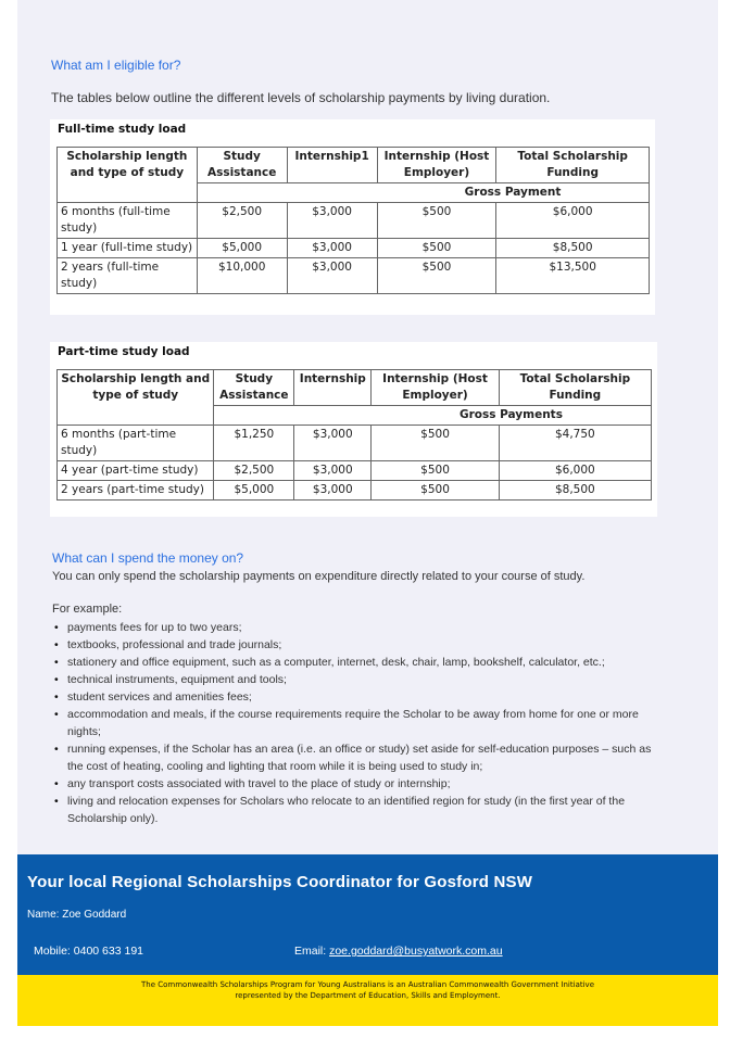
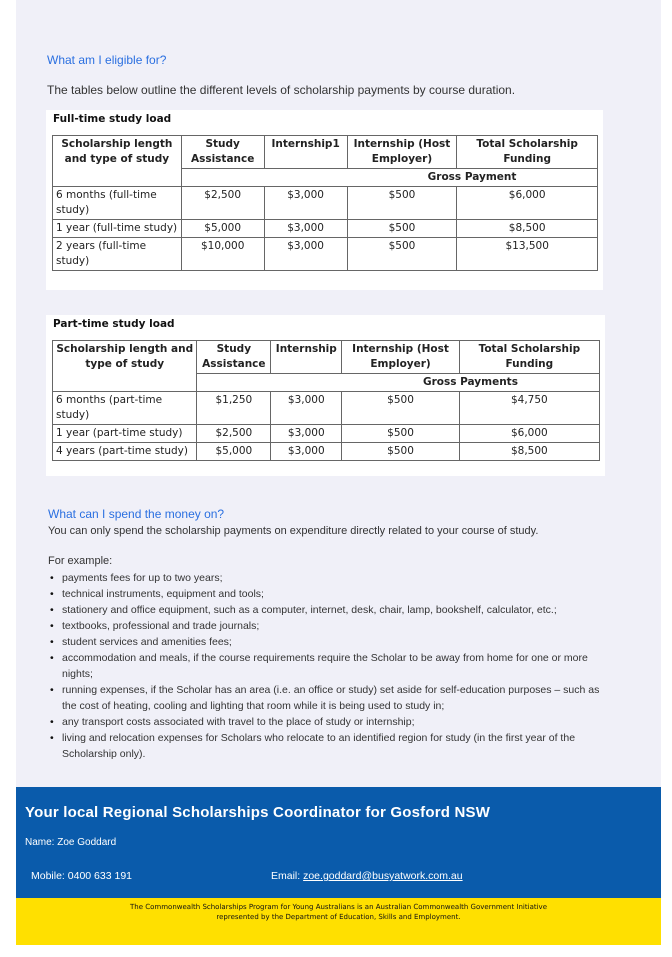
  What am I eligible for?
- The tables below outline the different levels of scholarship payments by living duration.
+ The tables below outline the different levels of scholarship payments by course duration.
  Full-time study load
  Scholarship length and type of study	Study Assistance	Internship1	Internship (Host Employer)	Total Scholarship Funding
  	Gross Payment
  6 months (full-time study)	$2,500	$3,000	$500	$6,000
  1 year (full-time study)	$5,000	$3,000	$500	$8,500
  2 years (full-time study)	$10,000	$3,000	$500	$13,500
  Part-time study load
  Scholarship length and type of study	Study Assistance	Internship	Internship (Host Employer)	Total Scholarship Funding
  	Gross Payments
  6 months (part-time study)	$1,250	$3,000	$500	$4,750
- 4 year (part-time study)	$2,500	$3,000	$500	$6,000
+ 1 year (part-time study)	$2,500	$3,000	$500	$6,000
- 2 years (part-time study)	$5,000	$3,000	$500	$8,500
+ 4 years (part-time study)	$5,000	$3,000	$500	$8,500
  What can I spend the money on?
  You can only spend the scholarship payments on expenditure directly related to your course of study.
  For example:
  payments fees for up to two years;
- textbooks, professional and trade journals;
+ technical instruments, equipment and tools;
  stationery and office equipment, such as a computer, internet, desk, chair, lamp, bookshelf, calculator, etc.;
- technical instruments, equipment and tools;
+ textbooks, professional and trade journals;
  student services and amenities fees;
  accommodation and meals, if the course requirements require the Scholar to be away from home for one or more nights;
  running expenses, if the Scholar has an area (i.e. an office or study) set aside for self-education purposes – such as the cost of heating, cooling and lighting that room while it is being used to study in;
  any transport costs associated with travel to the place of study or internship;
  living and relocation expenses for Scholars who relocate to an identified region for study (in the first year of the Scholarship only).
  Your local Regional Scholarships Coordinator for Gosford NSW
  Name: Zoe Goddard
  Mobile: 0400 633 191
  Email: zoe.goddard@busyatwork.com.au
  The Commonwealth Scholarships Program for Young Australians is an Australian Commonwealth Government Initiative
  represented by the Department of Education, Skills and Employment.
